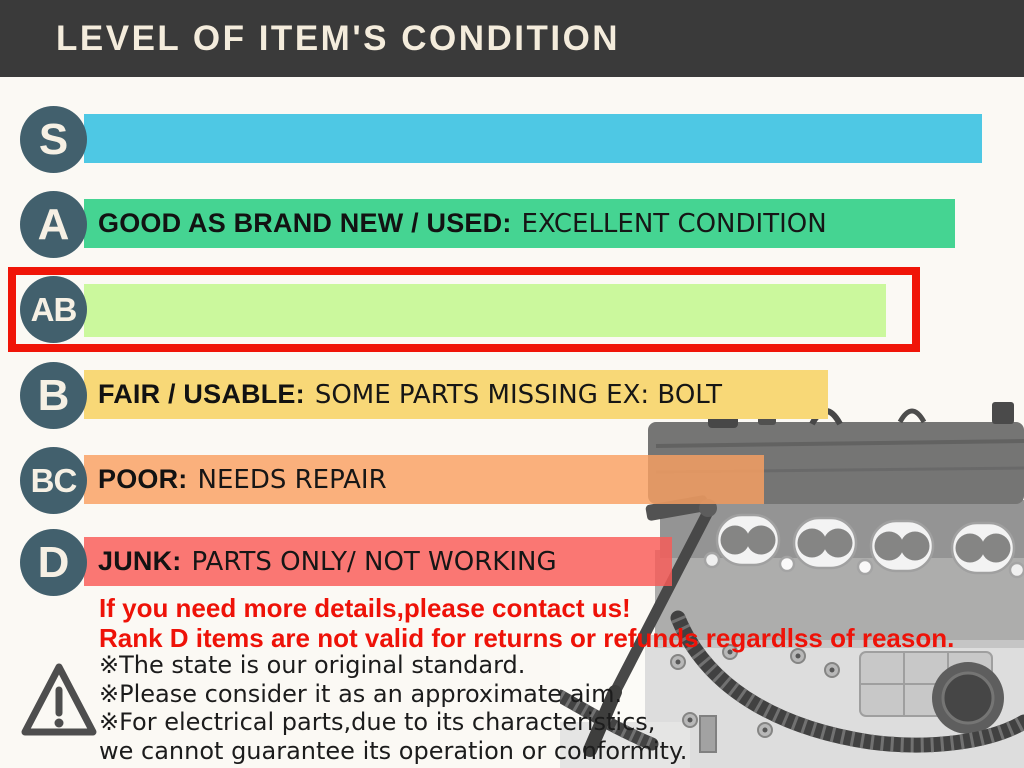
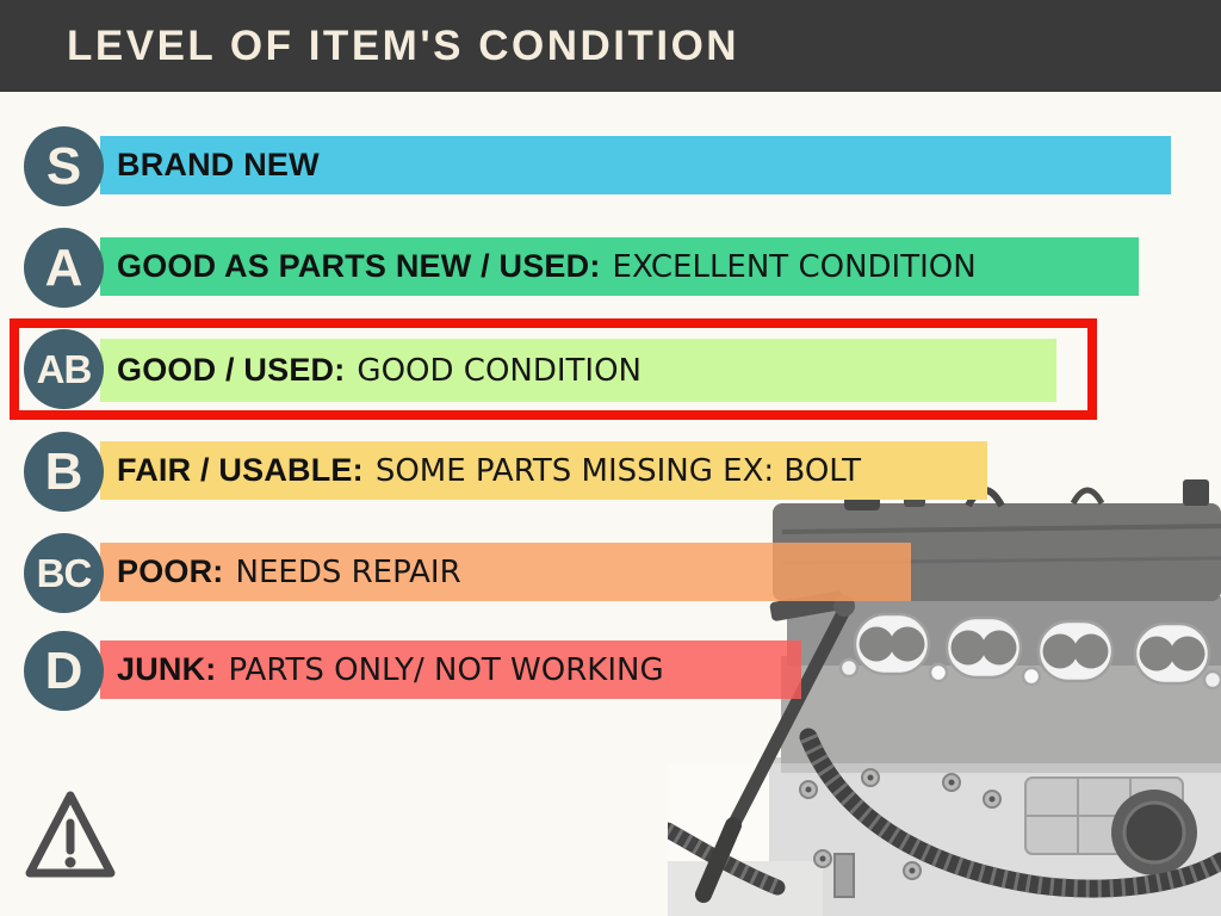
  LEVEL OF ITEM'S CONDITION
+ BRAND NEW
  S
- GOOD AS BRAND NEW / USED: EXCELLENT CONDITION
+ GOOD AS PARTS NEW / USED: EXCELLENT CONDITION
  A
+ GOOD / USED: GOOD CONDITION
  AB
  FAIR / USABLE: SOME PARTS MISSING EX: BOLT
  B
  POOR: NEEDS REPAIR
  BC
  JUNK: PARTS ONLY/ NOT WORKING
  D
- If you need more details,please contact us!
- Rank D items are not valid for returns or refunds regardlss of reason.
- ※The state is our original standard.
- ※Please consider it as an approximate aim.
- ※For electrical parts,due to its characteristics,
- we cannot guarantee its operation or conformity.
